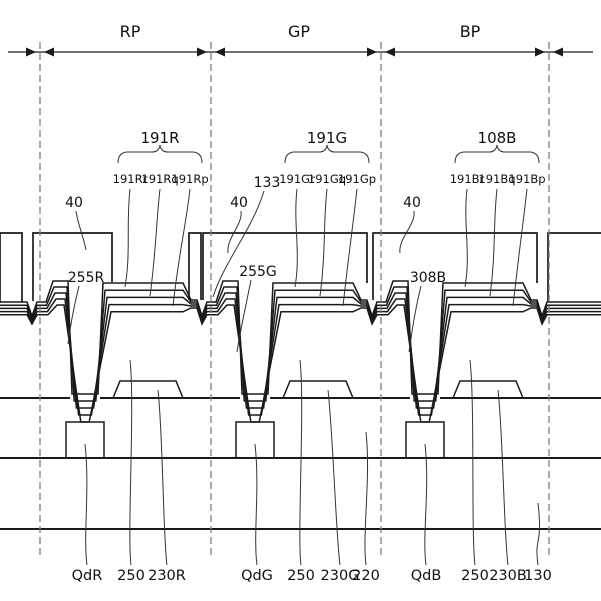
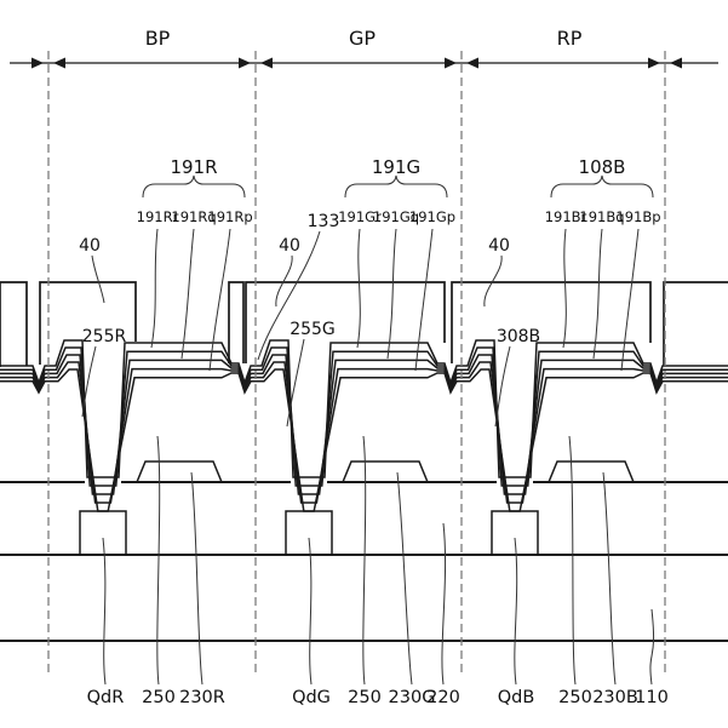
- RP
+ BP
  GP
- BP
+ RP
  191R
  191Rr
  191Rq
  191Rp
  191G
  191Gr
  191Gq
  191Gp
  108B
  191Br
  191Bq
  191Bp
  40
  40
  40
  133
  255R
  255G
  308B
  QdR
  250
  230R
  QdG
  250
  230G
  220
  QdB
  250
  230B
- 130
+ 110
